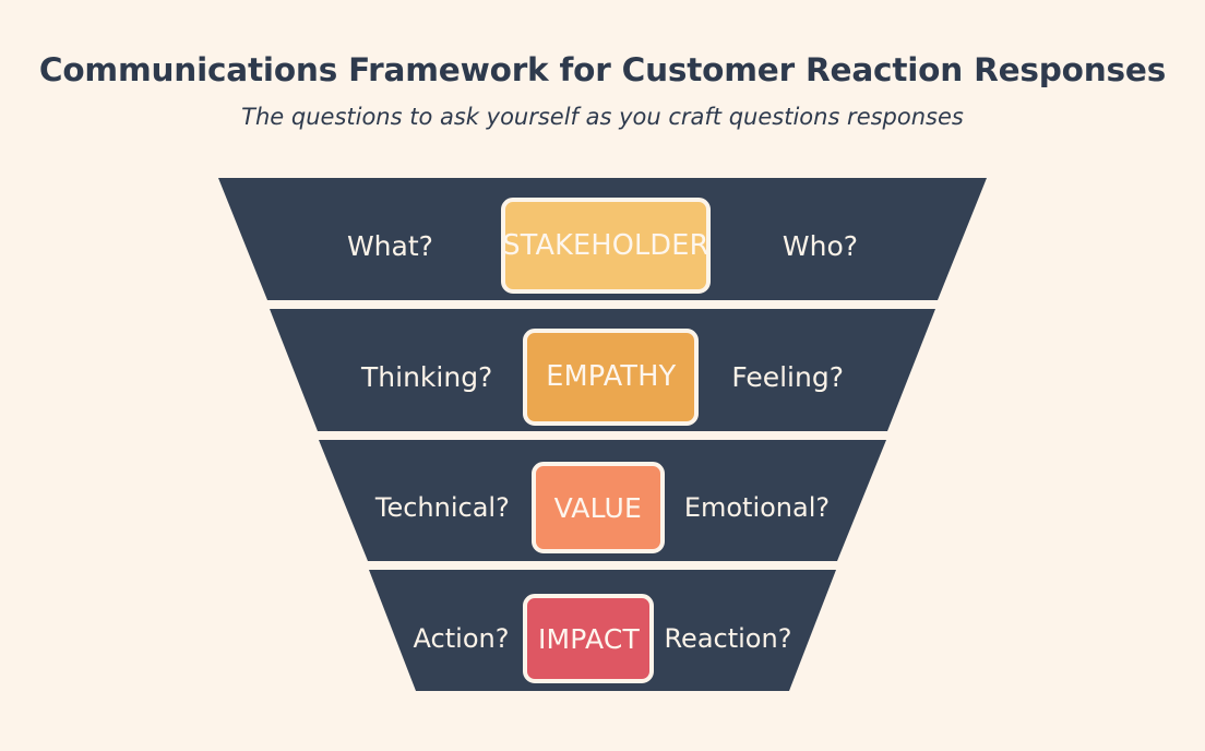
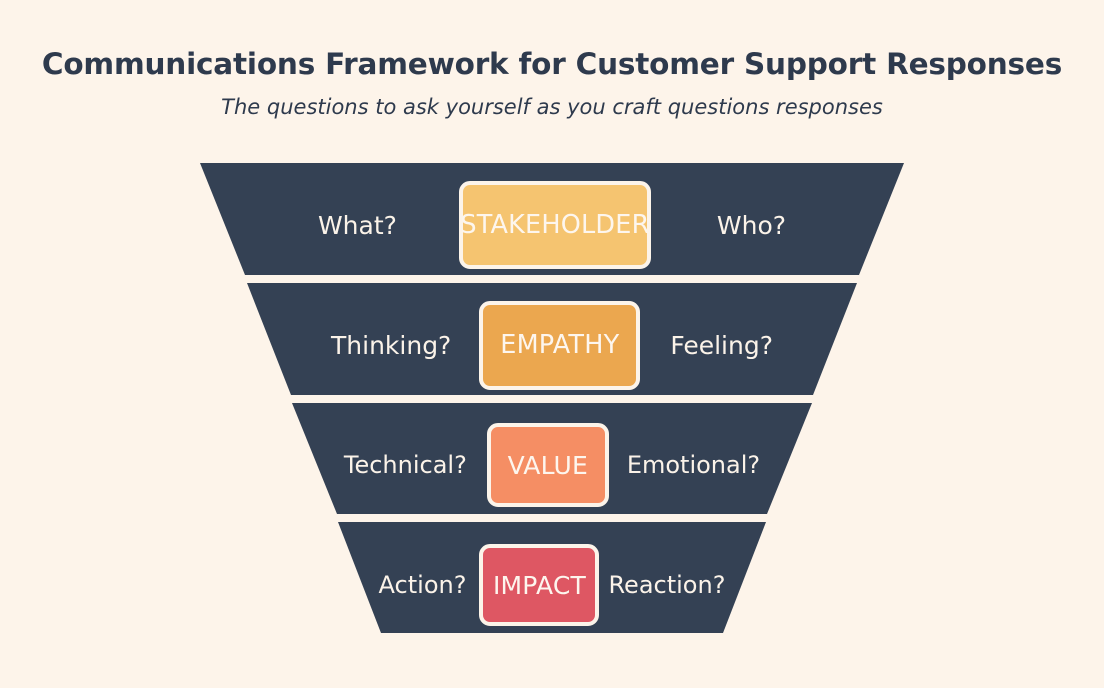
- Communications Framework for Customer Reaction Responses
+ Communications Framework for Customer Support Responses
  The questions to ask yourself as you craft questions responses
  What?
  STAKEHOLDER
  Who?
  Thinking?
  EMPATHY
  Feeling?
  Technical?
  VALUE
  Emotional?
  Action?
  IMPACT
  Reaction?
